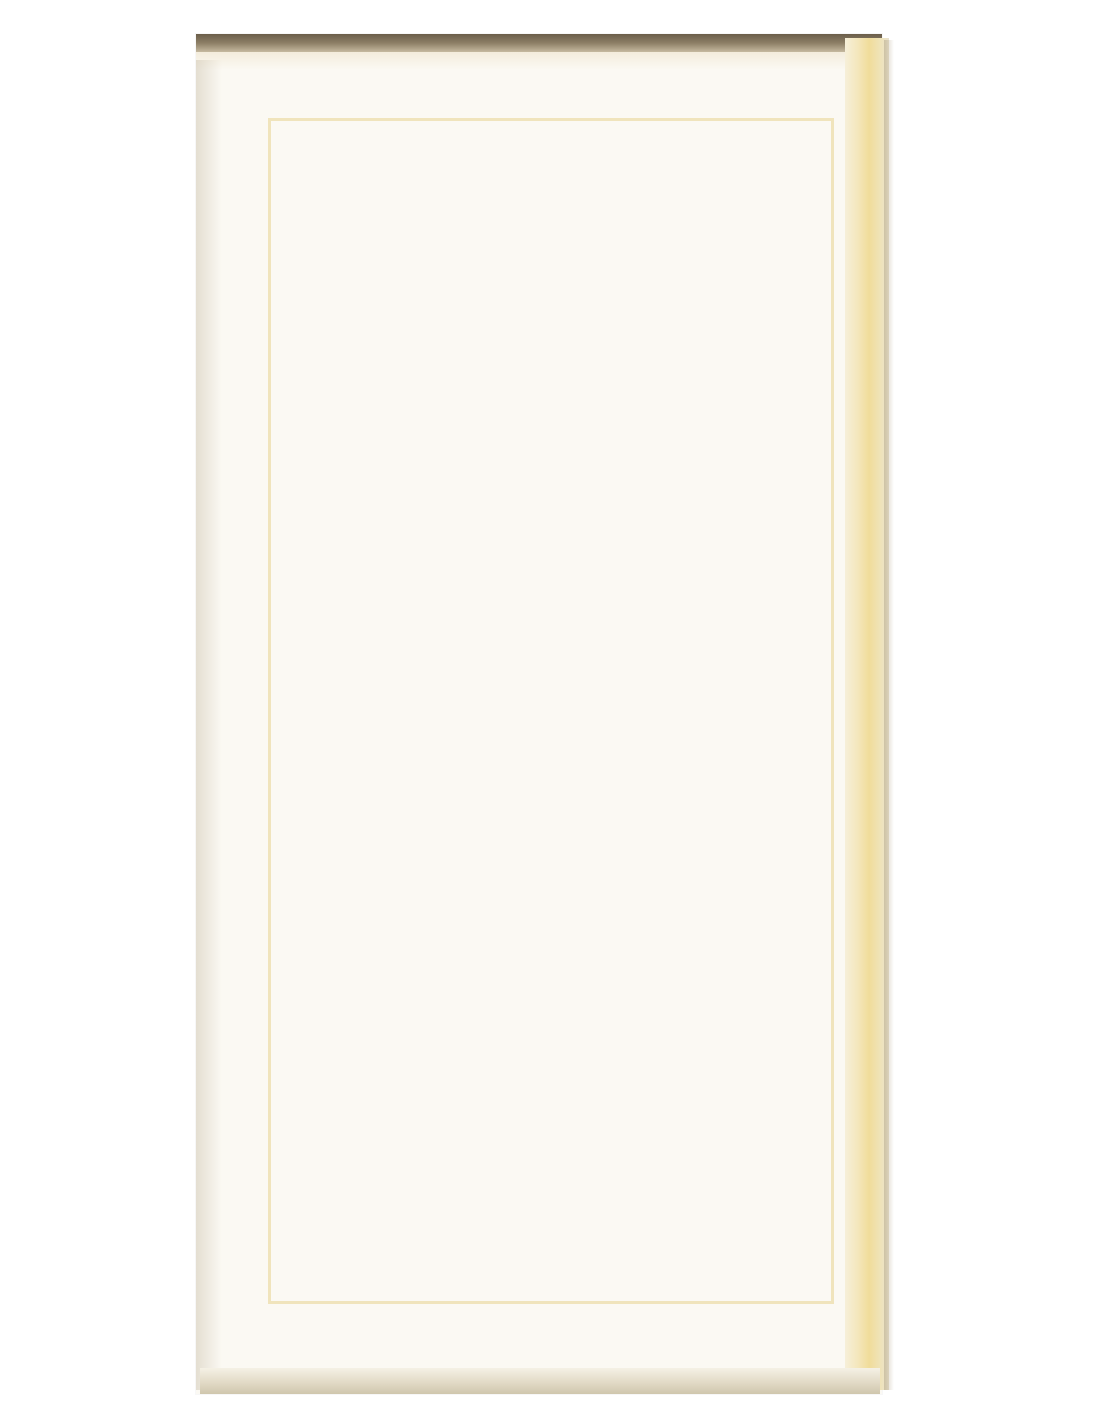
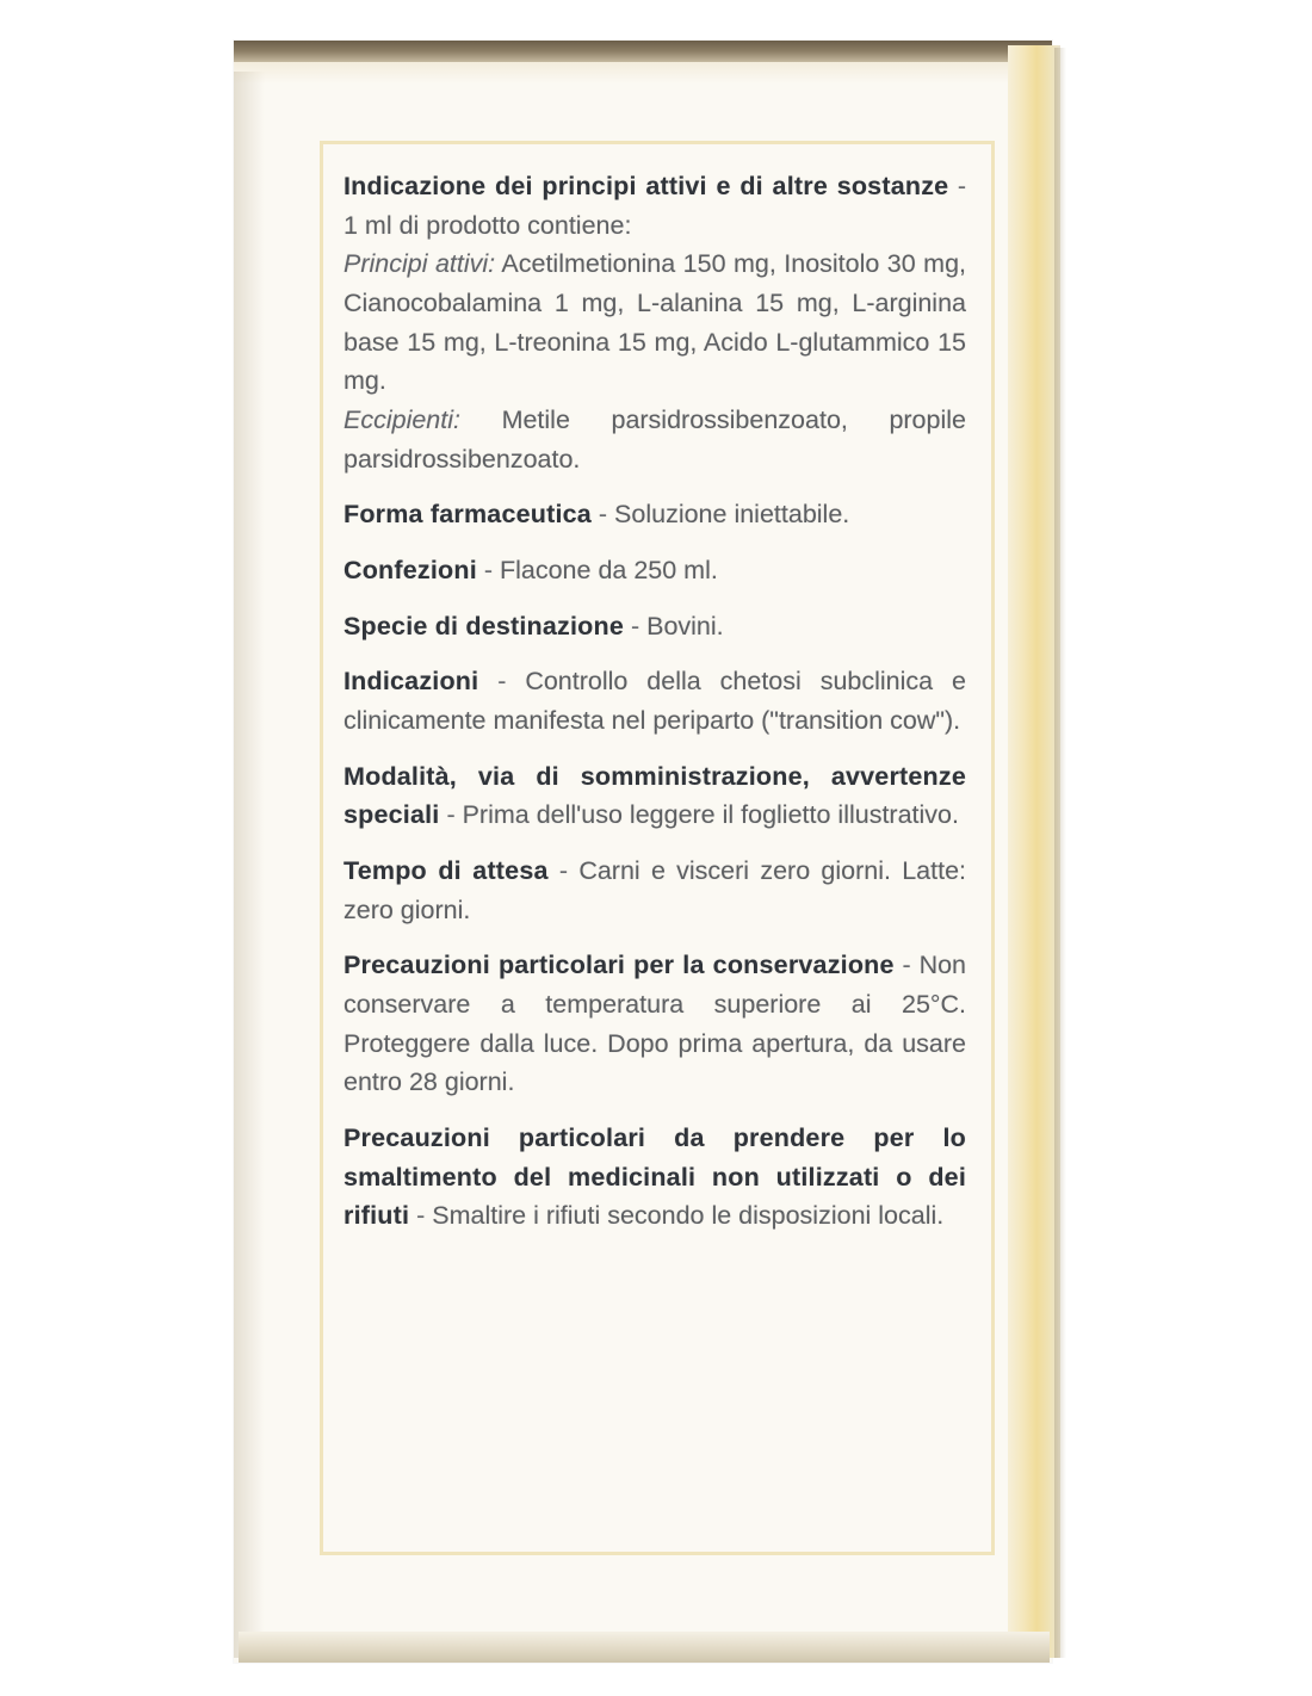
+ Indicazione dei principi attivi e di altre sostanze - 1 ml di prodotto contiene:
+ Principi attivi: Acetilmetionina 150 mg, Inositolo 30 mg, Cianocobalamina 1 mg, L-alanina 15 mg, L-arginina base 15 mg, L-treonina 15 mg, Acido L-glutammico 15 mg.
+ Eccipienti: Metile parsidrossibenzoato, propile parsidrossibenzoato.
+ Forma farmaceutica - Soluzione iniettabile.
+ Confezioni - Flacone da 250 ml.
+ Specie di destinazione - Bovini.
+ Indicazioni - Controllo della chetosi subclinica e clinicamente manifesta nel periparto ("transition cow").
+ Modalità, via di somministrazione, avvertenze speciali - Prima dell'uso leggere il foglietto illustrativo.
+ Tempo di attesa - Carni e visceri zero giorni. Latte: zero giorni.
+ Precauzioni particolari per la conservazione - Non conservare a temperatura superiore ai 25°C. Proteggere dalla luce. Dopo prima apertura, da usare entro 28 giorni.
+ Precauzioni particolari da prendere per lo smaltimento del medicinali non utilizzati o dei rifiuti - Smaltire i rifiuti secondo le disposizioni locali.
